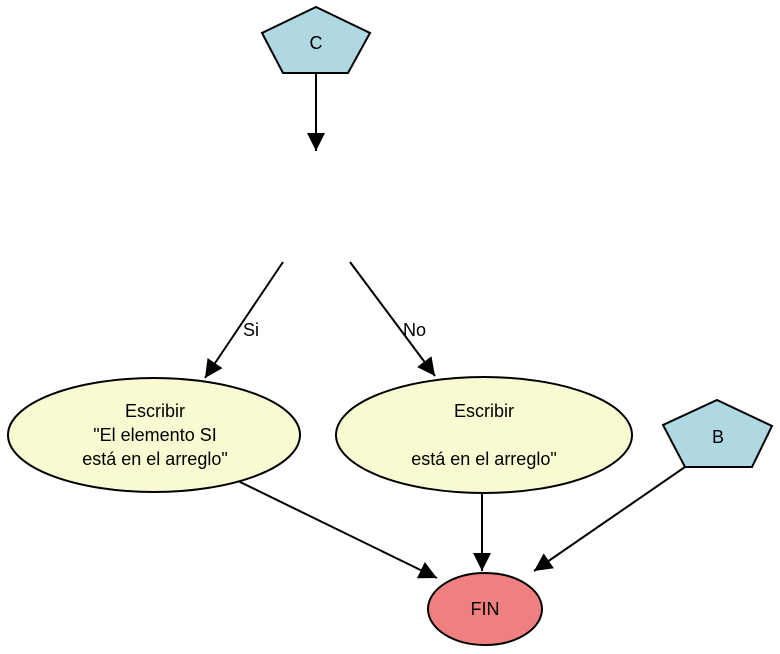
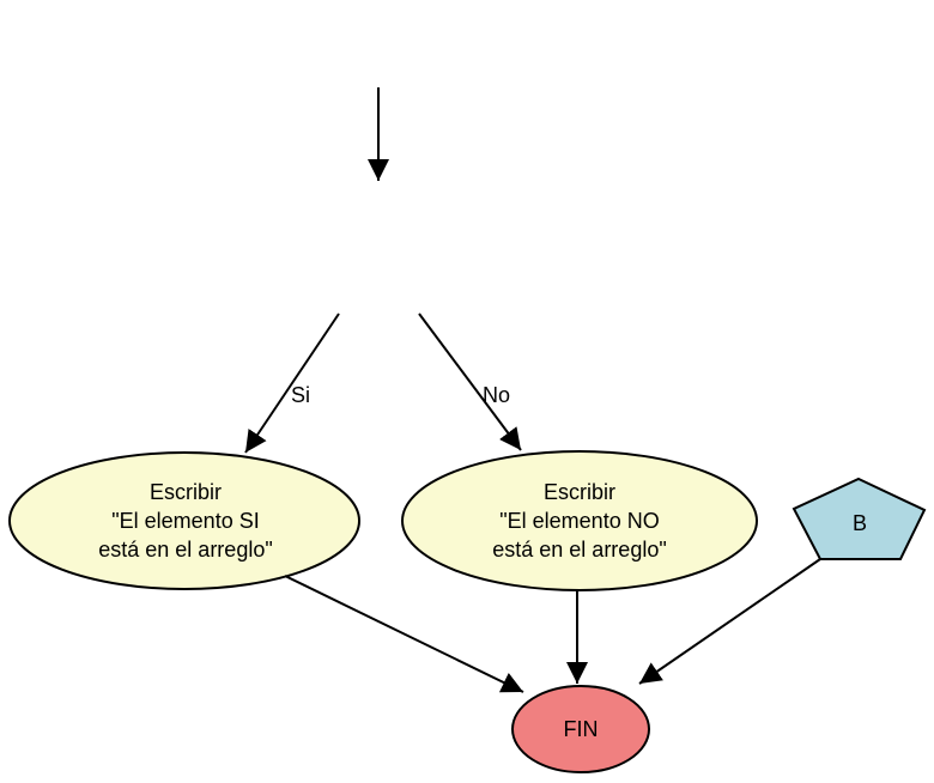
- C
  Escribir
  "El elemento SI
  está en el arreglo"
  Escribir
+ "El elemento NO
  está en el arreglo"
  B
  FIN
  Si
  No
